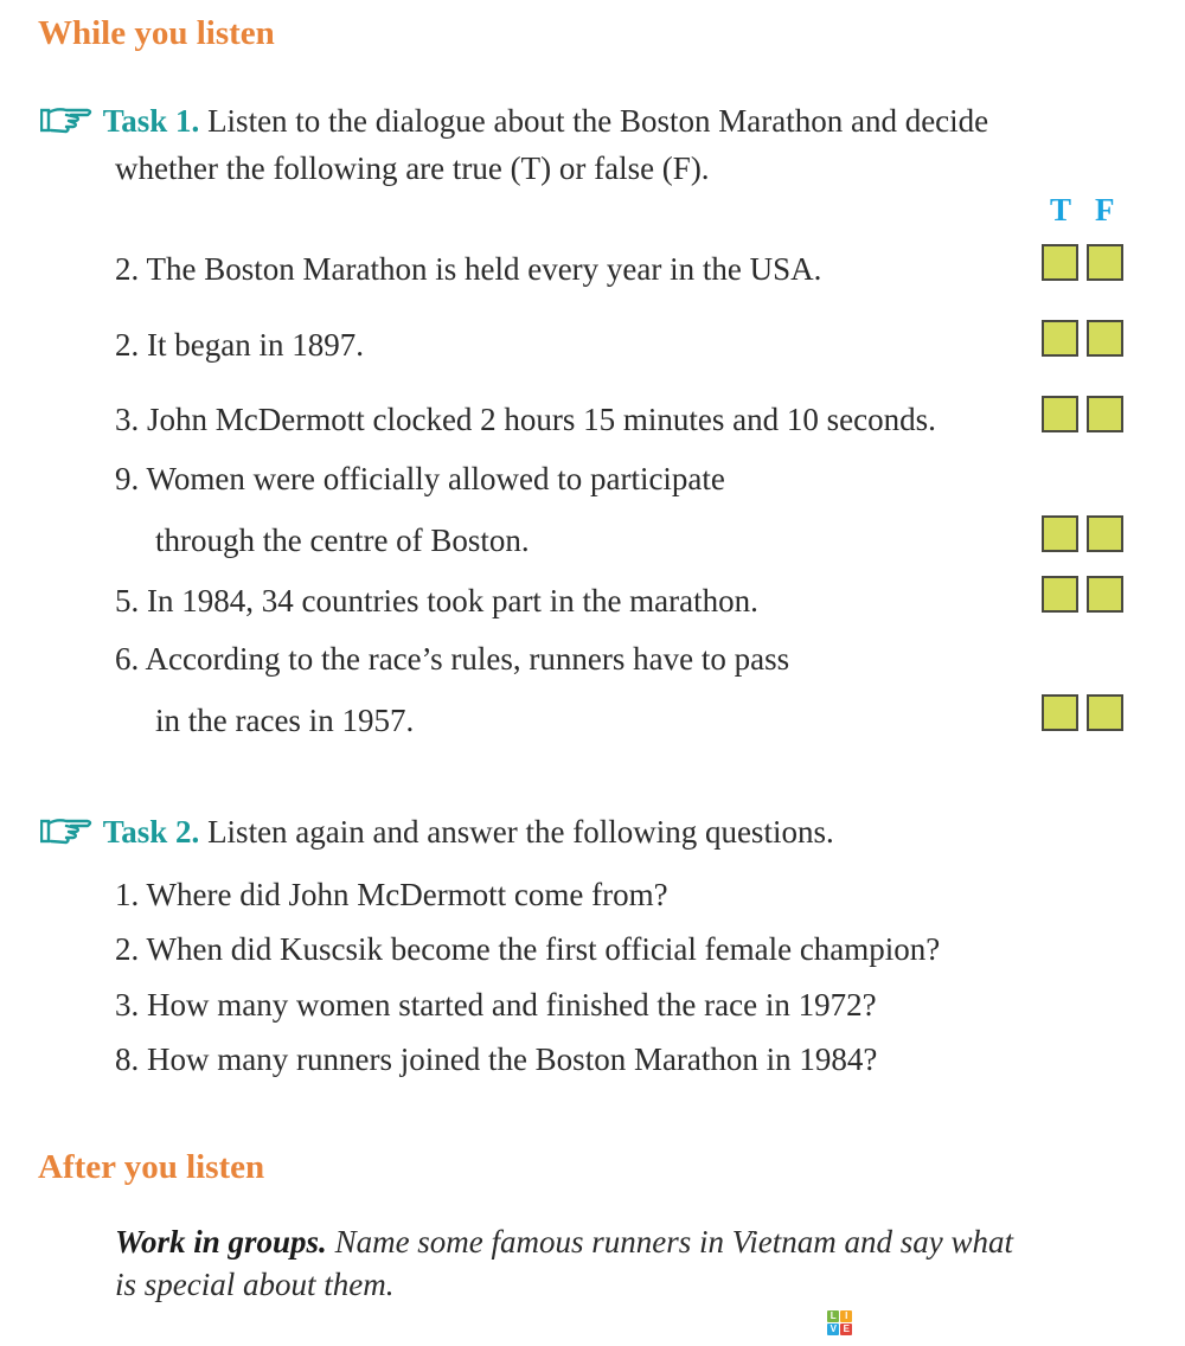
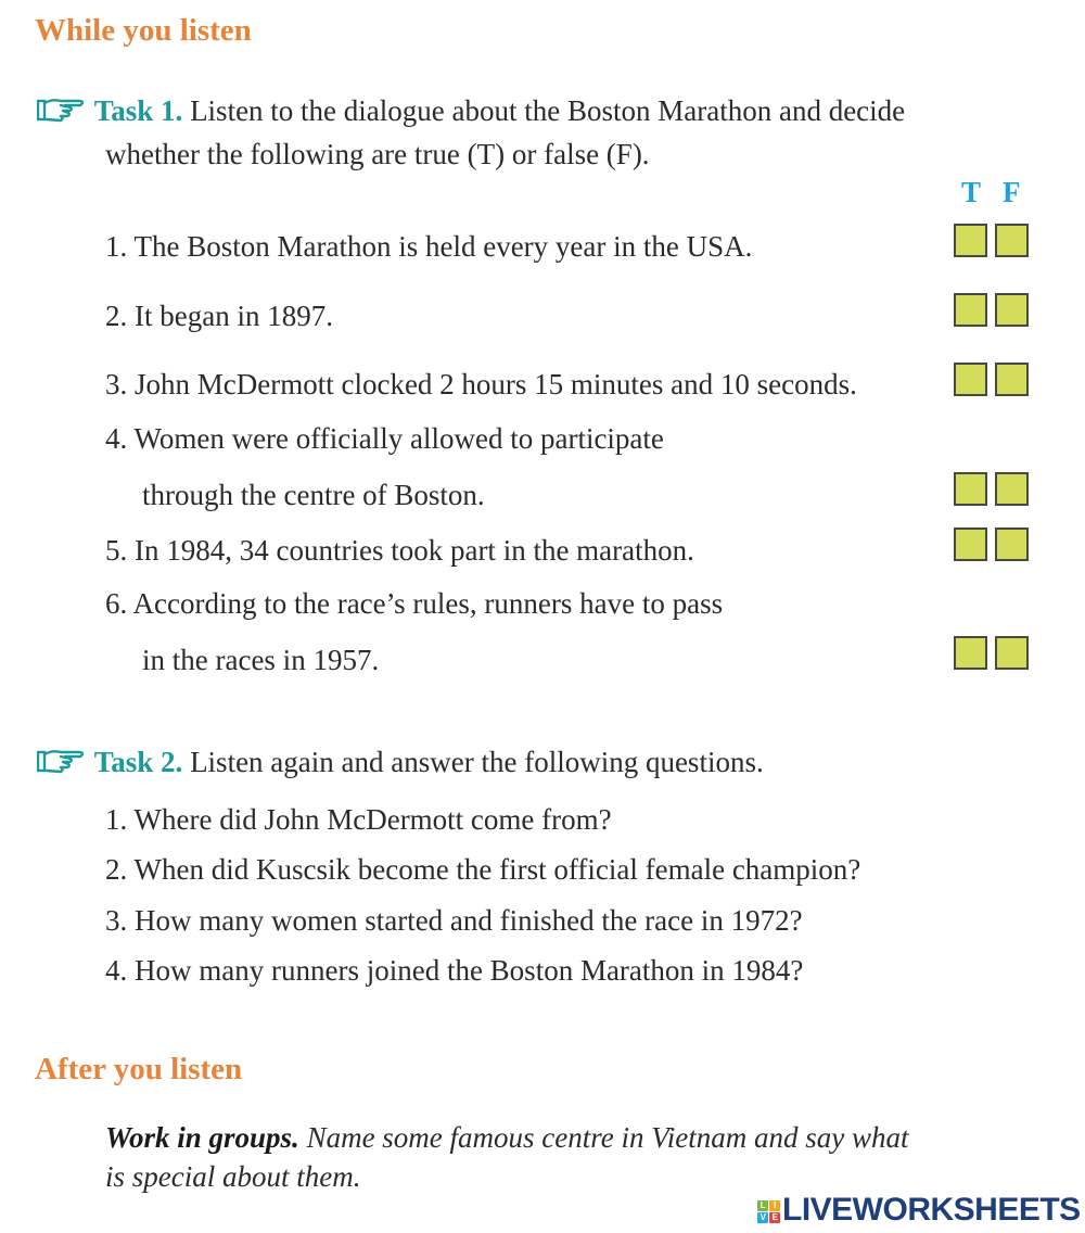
  While you listen
  Task 1. Listen to the dialogue about the Boston Marathon and decide
  whether the following are true (T) or false (F).
  T
  F
- 2. The Boston Marathon is held every year in the USA.
+ 1. The Boston Marathon is held every year in the USA.
  2. It began in 1897.
  3. John McDermott clocked 2 hours 15 minutes and 10 seconds.
- 9. Women were officially allowed to participate
+ 4. Women were officially allowed to participate
  through the centre of Boston.
  5. In 1984, 34 countries took part in the marathon.
  6. According to the race’s rules, runners have to pass
  in the races in 1957.
  Task 2. Listen again and answer the following questions.
  1. Where did John McDermott come from?
  2. When did Kuscsik become the first official female champion?
  3. How many women started and finished the race in 1972?
- 8. How many runners joined the Boston Marathon in 1984?
+ 4. How many runners joined the Boston Marathon in 1984?
  After you listen
- Work in groups. Name some famous runners in Vietnam and say what
+ Work in groups. Name some famous centre in Vietnam and say what
  is special about them.
  L
  I
  V
  E
+ LIVEWORKSHEETS
